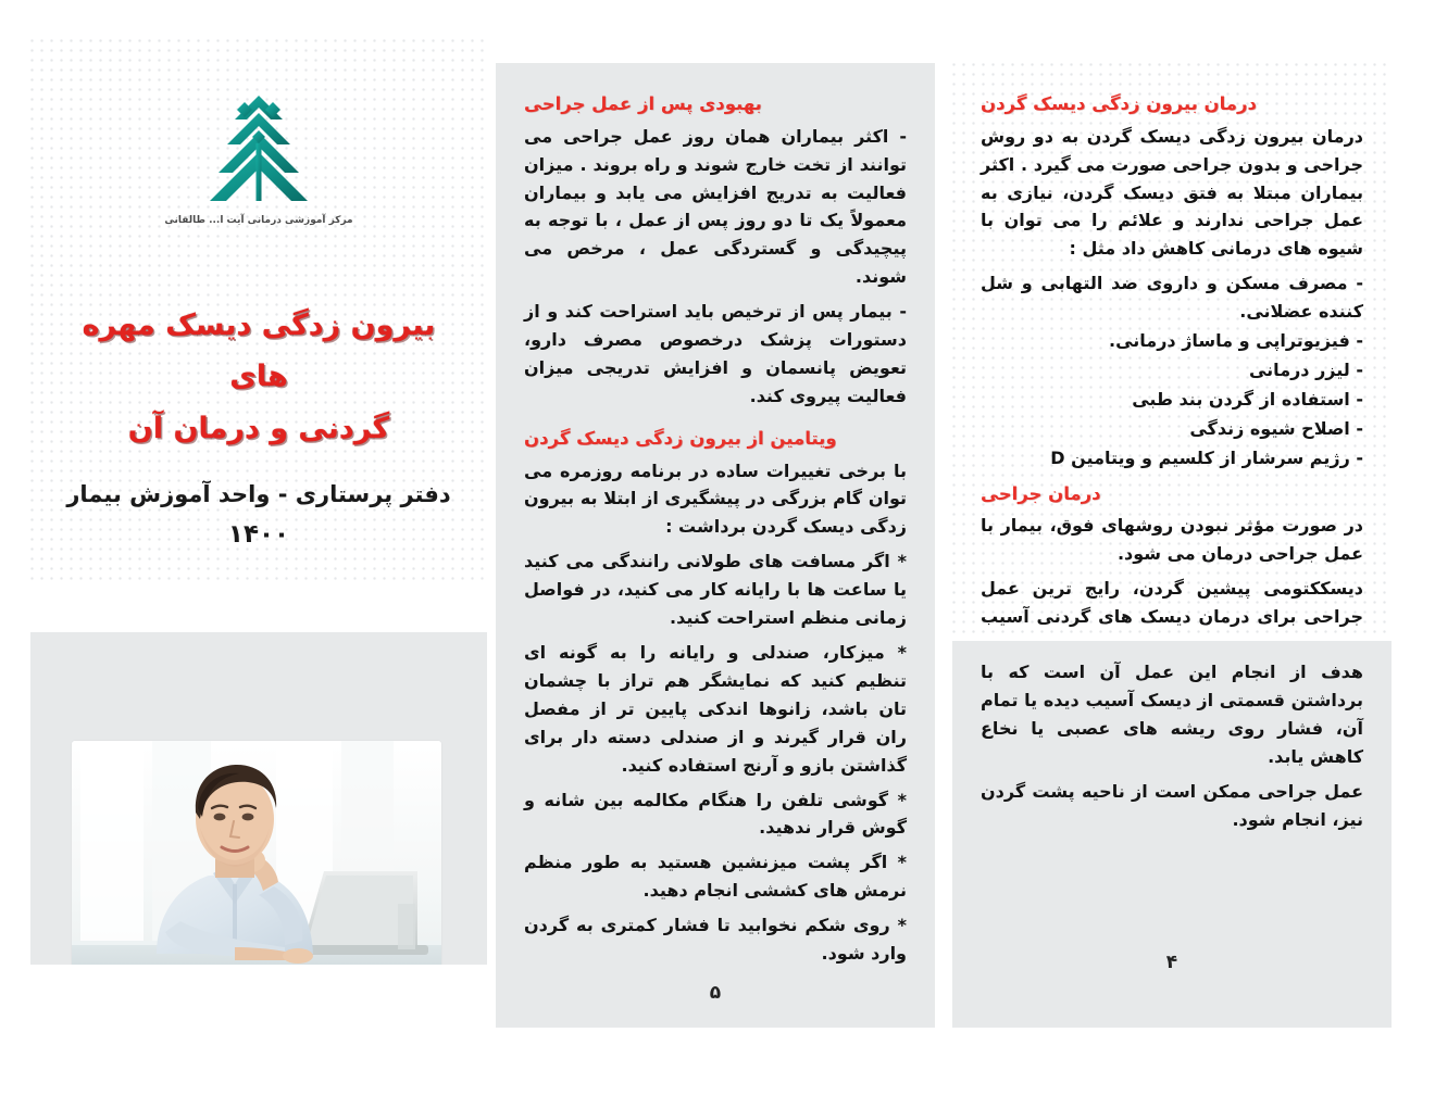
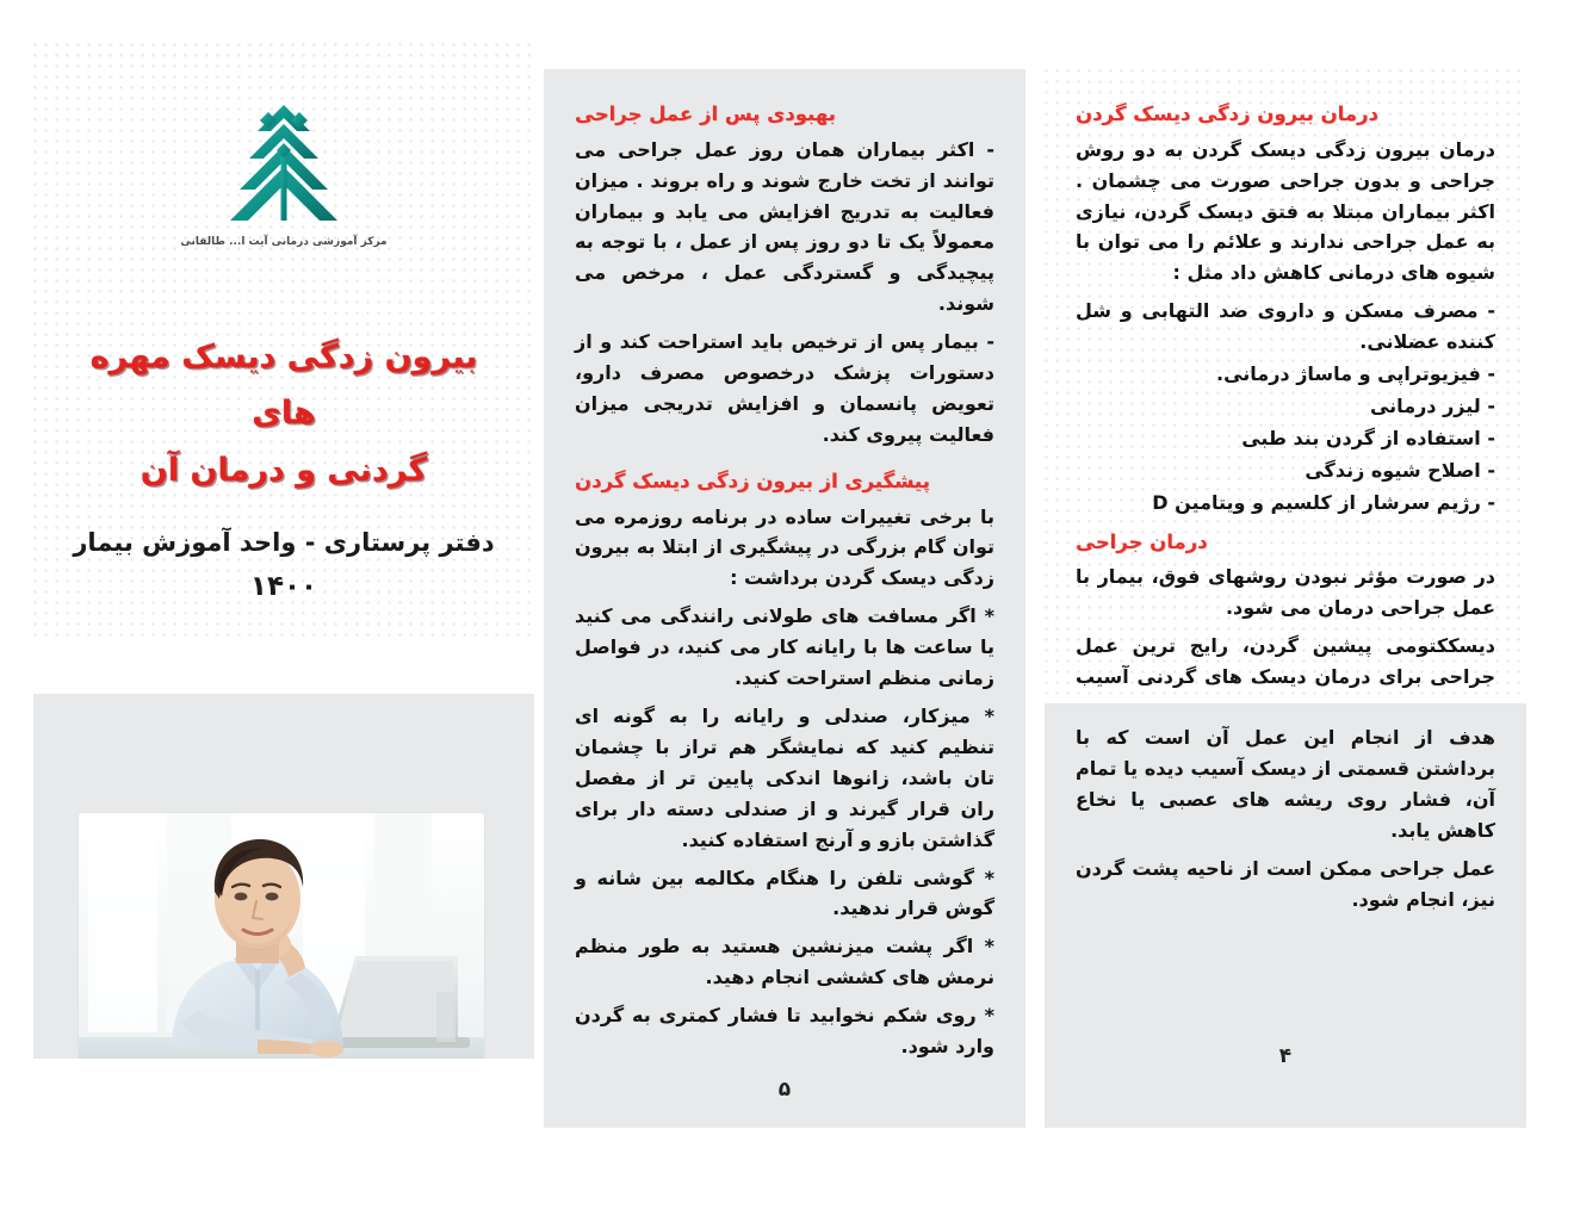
  مرکز آموزشی درمانی آیت ا... طالقانی
  بیرون زدگی دیسک مهره های
  گردنی و درمان آن
  دفتر پرستاری - واحد آموزش بیمار
  ۱۴۰۰
  بهبودی پس از عمل جراحی
  - اکثر بیماران همان روز عمل جراحی می توانند از تخت خارج شوند و راه بروند . میزان فعالیت به تدریج افزایش می یابد و بیماران معمولاً یک تا دو روز پس از عمل ، با توجه به پیچیدگی و گستردگی عمل ، مرخص می شوند.
  - بیمار پس از ترخیص باید استراحت کند و از دستورات پزشک درخصوص مصرف دارو، تعویض پانسمان و افزایش تدریجی میزان فعالیت پیروی کند.
- ویتامین از بیرون زدگی دیسک گردن
+ پیشگیری از بیرون زدگی دیسک گردن
  با برخی تغییرات ساده در برنامه روزمره می توان گام بزرگی در پیشگیری از ابتلا به بیرون زدگی دیسک گردن برداشت :
  * اگر مسافت های طولانی رانندگی می کنید یا ساعت ها با رایانه کار می کنید، در فواصل زمانی منظم استراحت کنید.
  * میزکار، صندلی و رایانه را به گونه ای تنظیم کنید که نمایشگر هم تراز با چشمان تان باشد، زانوها اندکی پایین تر از مفصل ران قرار گیرند و از صندلی دسته دار برای گذاشتن بازو و آرنج استفاده کنید.
  * گوشی تلفن را هنگام مکالمه بین شانه و گوش قرار ندهید.
  * اگر پشت میزنشین هستید به طور منظم نرمش های کششی انجام دهید.
  * روی شکم نخوابید تا فشار کمتری به گردن وارد شود.
  ۵
  درمان بیرون زدگی دیسک گردن
- درمان بیرون زدگی دیسک گردن به دو روش جراحی و بدون جراحی صورت می گیرد . اکثر بیماران مبتلا به فتق دیسک گردن، نیازی به عمل جراحی ندارند و علائم را می توان با شیوه های درمانی کاهش داد مثل :
+ درمان بیرون زدگی دیسک گردن به دو روش جراحی و بدون جراحی صورت می چشمان . اکثر بیماران مبتلا به فتق دیسک گردن، نیازی به عمل جراحی ندارند و علائم را می توان با شیوه های درمانی کاهش داد مثل :
  - مصرف مسکن و داروی ضد التهابی و شل کننده عضلانی.
  - فیزیوتراپی و ماساژ درمانی.
  - لیزر درمانی
  - استفاده از گردن بند طبی
  - اصلاح شیوه زندگی
  - رژیم سرشار از کلسیم و ویتامین D
  درمان جراحی
  در صورت مؤثر نبودن روشهای فوق، بیمار با عمل جراحی درمان می شود.
  دیسککتومی پیشین گردن، رایج ترین عمل جراحی برای درمان دیسک های گردنی آسیب
  هدف از انجام این عمل آن است که با برداشتن قسمتی از دیسک آسیب دیده یا تمام آن، فشار روی ریشه های عصبی یا نخاع کاهش یابد.
  عمل جراحی ممکن است از ناحیه پشت گردن نیز، انجام شود.
  ۴
